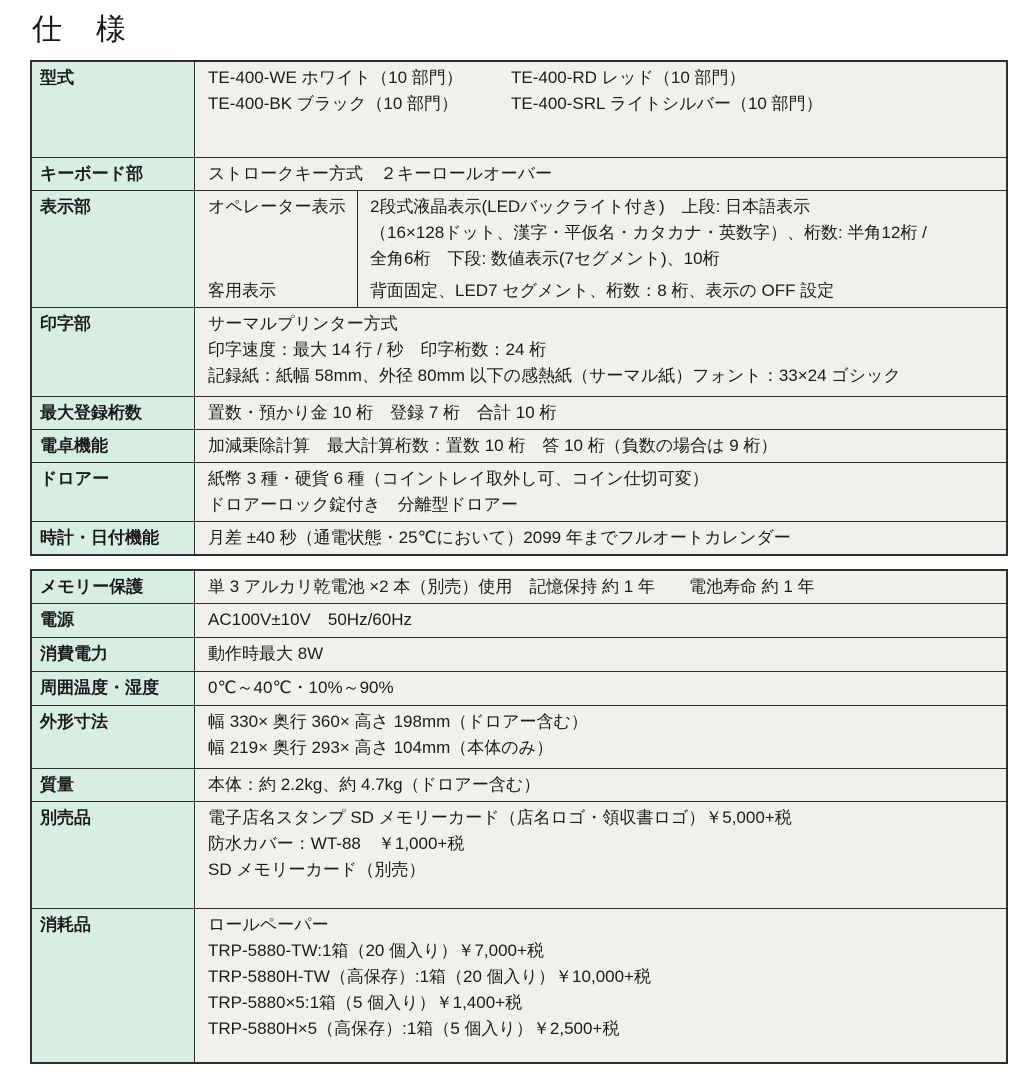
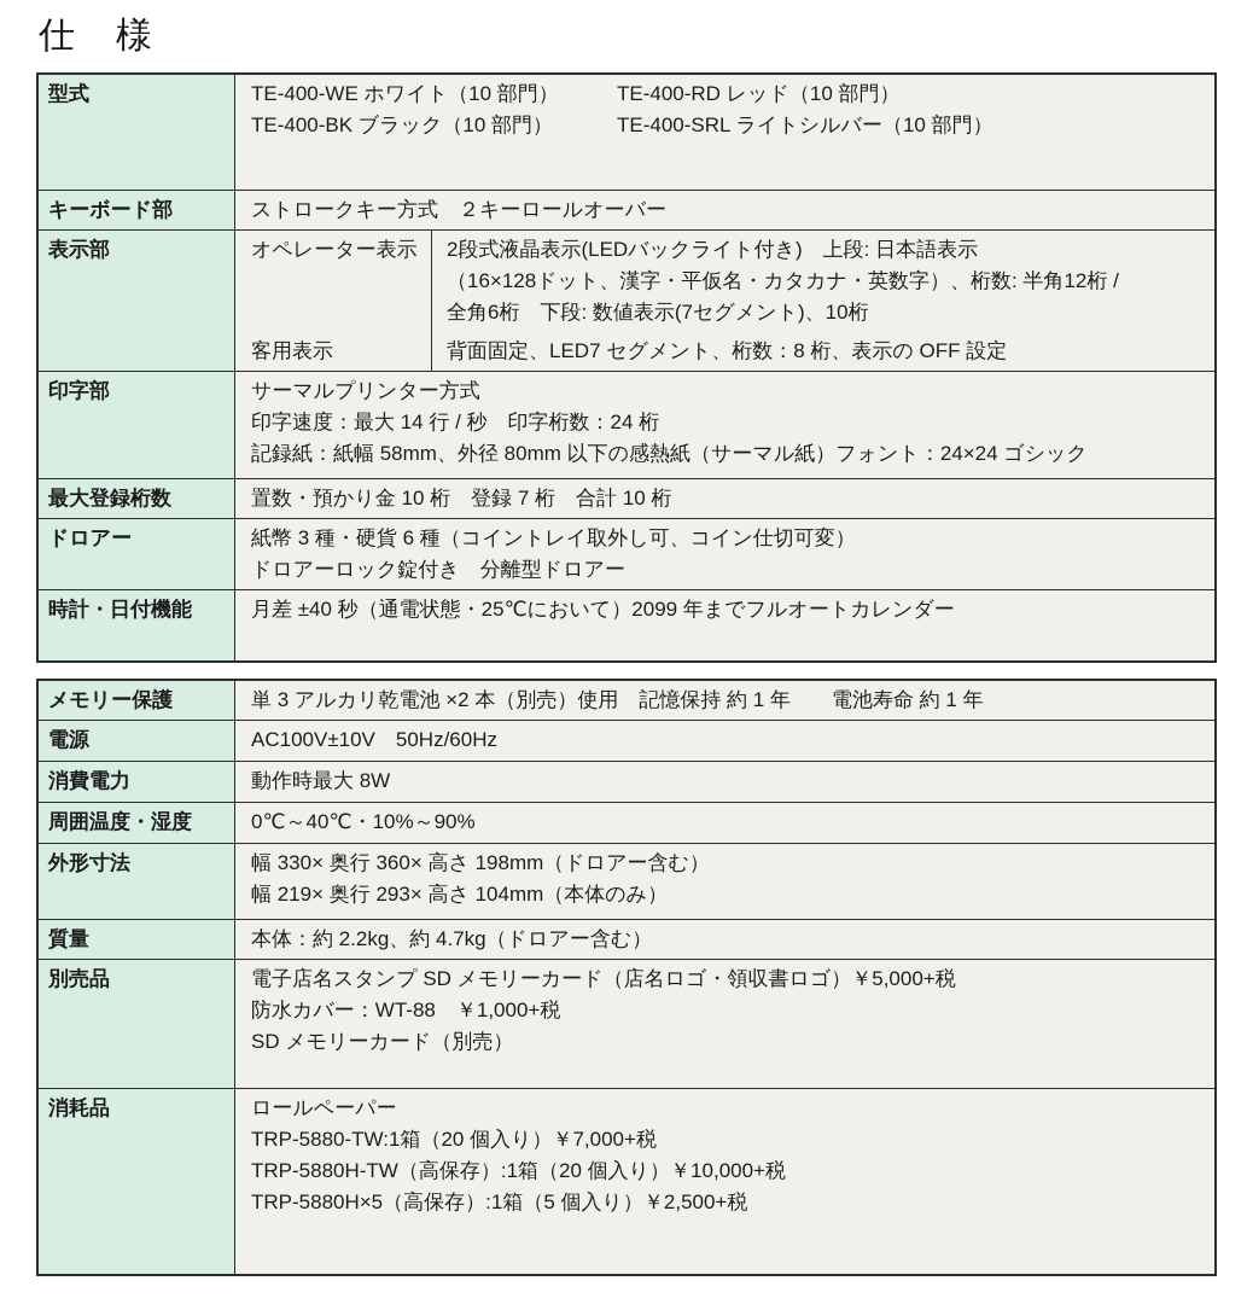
  仕 様
  型式
  TE-400-WE ホワイト（10 部門）
  TE-400-RD レッド（10 部門）
  TE-400-BK ブラック（10 部門）
  TE-400-SRL ライトシルバー（10 部門）
  キーボード部
  ストロークキー方式 ２キーロールオーバー
  表示部
  オペレーター表示
  2段式液晶表示(LEDバックライト付き) 上段: 日本語表示
  （16×128ドット、漢字・平仮名・カタカナ・英数字）、桁数: 半角12桁 /
  全角6桁 下段: 数値表示(7セグメント)、10桁
  客用表示
  背面固定、LED7 セグメント、桁数：8 桁、表示の OFF 設定
  印字部
  サーマルプリンター方式
  印字速度：最大 14 行 / 秒 印字桁数：24 桁
- 記録紙：紙幅 58mm、外径 80mm 以下の感熱紙（サーマル紙）フォント：33×24 ゴシック
+ 記録紙：紙幅 58mm、外径 80mm 以下の感熱紙（サーマル紙）フォント：24×24 ゴシック
  最大登録桁数
  置数・預かり金 10 桁 登録 7 桁 合計 10 桁
- 電卓機能
- 加減乗除計算 最大計算桁数：置数 10 桁 答 10 桁（負数の場合は 9 桁）
  ドロアー
  紙幣 3 種・硬貨 6 種（コイントレイ取外し可、コイン仕切可変）
  ドロアーロック錠付き 分離型ドロアー
  時計・日付機能
  月差 ±40 秒（通電状態・25℃において）2099 年までフルオートカレンダー
  メモリー保護
  単 3 アルカリ乾電池 ×2 本（別売）使用 記憶保持 約 1 年 電池寿命 約 1 年
  電源
  AC100V±10V 50Hz/60Hz
  消費電力
  動作時最大 8W
  周囲温度・湿度
  0℃～40℃・10%～90%
  外形寸法
  幅 330× 奥行 360× 高さ 198mm（ドロアー含む）
  幅 219× 奥行 293× 高さ 104mm（本体のみ）
  質量
  本体：約 2.2kg、約 4.7kg（ドロアー含む）
  別売品
  電子店名スタンプ SD メモリーカード（店名ロゴ・領収書ロゴ）￥5,000+税
  防水カバー：WT-88 ￥1,000+税
  SD メモリーカード（別売）
  消耗品
  ロールペーパー
  TRP-5880-TW:1箱（20 個入り）￥7,000+税
  TRP-5880H-TW（高保存）:1箱（20 個入り）￥10,000+税
- TRP-5880×5:1箱（5 個入り）￥1,400+税
  TRP-5880H×5（高保存）:1箱（5 個入り）￥2,500+税
